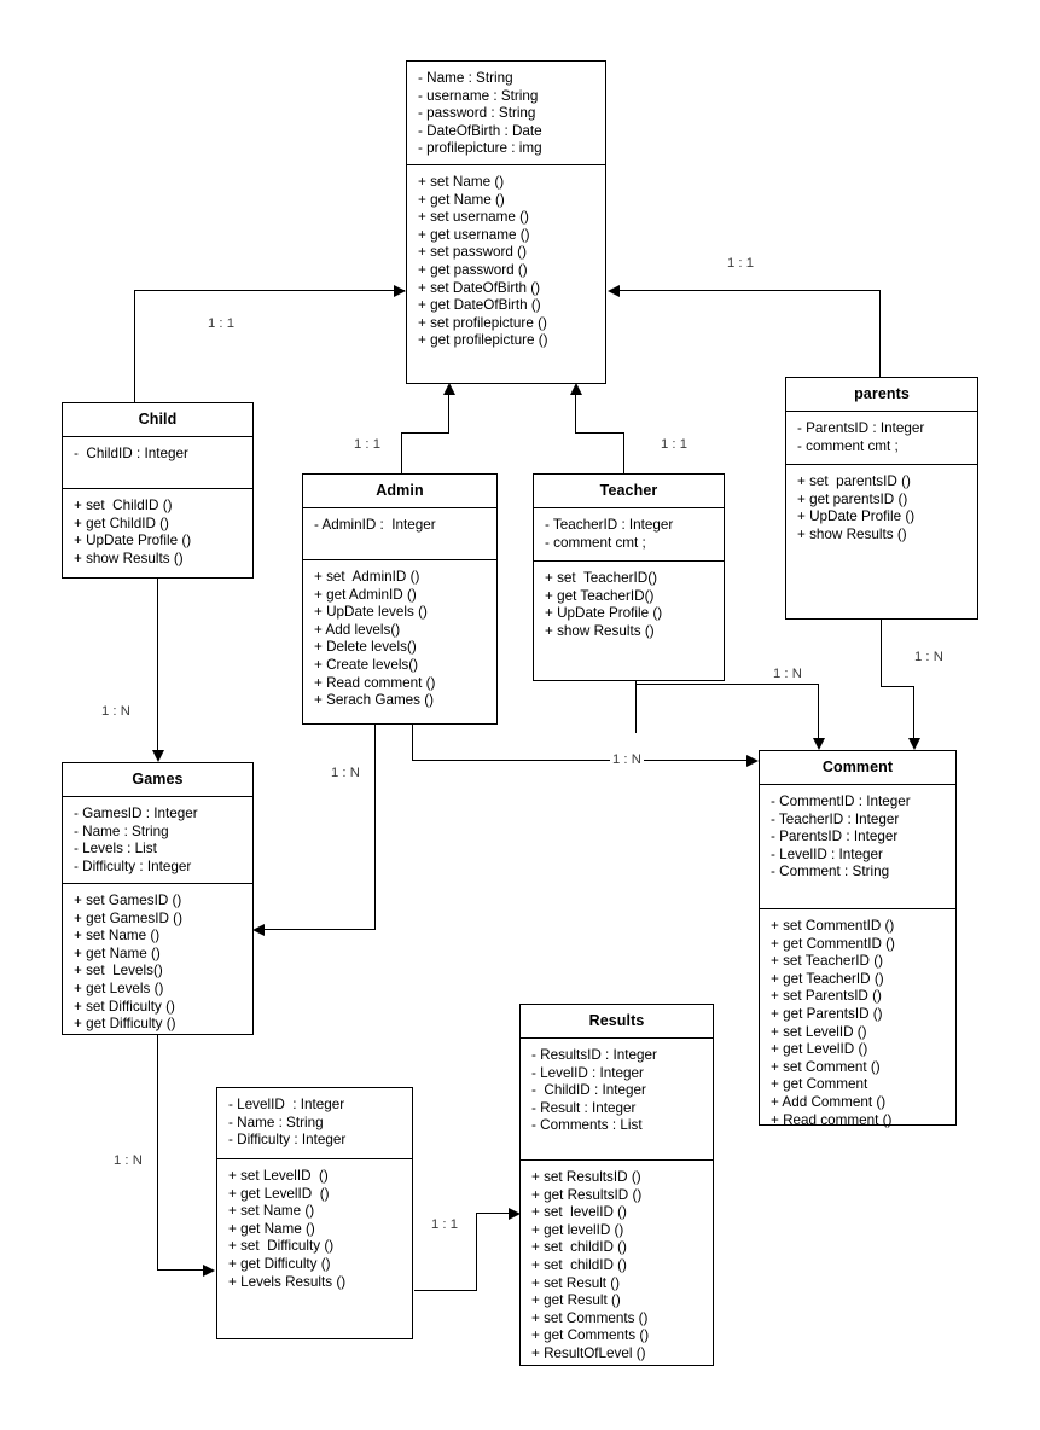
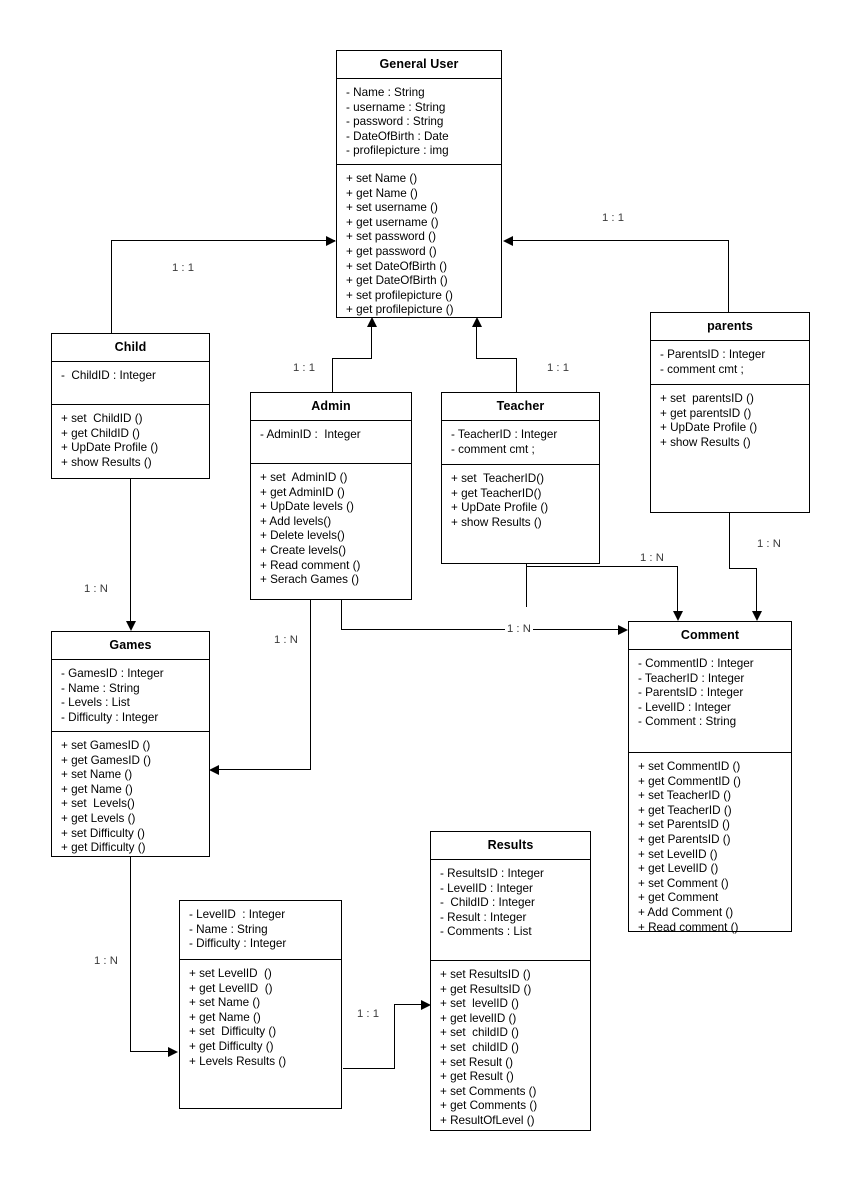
  1 : 1
  1 : 1
  1 : 1
  1 : 1
  1 : N
  1 : N
  1 : N
  1 : N
  1 : N
  1 : N
  1 : 1
+ General User
  - Name : String
  - username : String
  - password : String
  - DateOfBirth : Date
  - profilepicture : img
  + set Name ()
  + get Name ()
  + set username ()
  + get username ()
  + set password ()
  + get password ()
  + set DateOfBirth ()
  + get DateOfBirth ()
  + set profilepicture ()
  + get profilepicture ()
  Child
  - ChildID : Integer
  + set ChildID ()
  + get ChildID ()
  + UpDate Profile ()
  + show Results ()
  Admin
  - AdminID : Integer
  + set AdminID ()
  + get AdminID ()
  + UpDate levels ()
  + Add levels()
  + Delete levels()
  + Create levels()
  + Read comment ()
  + Serach Games ()
  Teacher
  - TeacherID : Integer
  - comment cmt ;
  + set TeacherID()
  + get TeacherID()
  + UpDate Profile ()
  + show Results ()
  parents
  - ParentsID : Integer
  - comment cmt ;
  + set parentsID ()
  + get parentsID ()
  + UpDate Profile ()
  + show Results ()
  Games
  - GamesID : Integer
  - Name : String
  - Levels : List
  - Difficulty : Integer
  + set GamesID ()
  + get GamesID ()
  + set Name ()
  + get Name ()
  + set Levels()
  + get Levels ()
  + set Difficulty ()
  + get Difficulty ()
  Comment
  - CommentID : Integer
  - TeacherID : Integer
  - ParentsID : Integer
  - LevelID : Integer
  - Comment : String
  + set CommentID ()
  + get CommentID ()
  + set TeacherID ()
  + get TeacherID ()
  + set ParentsID ()
  + get ParentsID ()
  + set LevelID ()
  + get LevelID ()
  + set Comment ()
  + get Comment
  + Add Comment ()
  + Read comment ()
  - LevelID : Integer
  - Name : String
  - Difficulty : Integer
  + set LevelID ()
  + get LevelID ()
  + set Name ()
  + get Name ()
  + set Difficulty ()
  + get Difficulty ()
  + Levels Results ()
  Results
  - ResultsID : Integer
  - LevelID : Integer
  - ChildID : Integer
  - Result : Integer
  - Comments : List
  + set ResultsID ()
  + get ResultsID ()
  + set levelID ()
  + get levelID ()
  + set childID ()
  + set childID ()
  + set Result ()
  + get Result ()
  + set Comments ()
  + get Comments ()
  + ResultOfLevel ()
